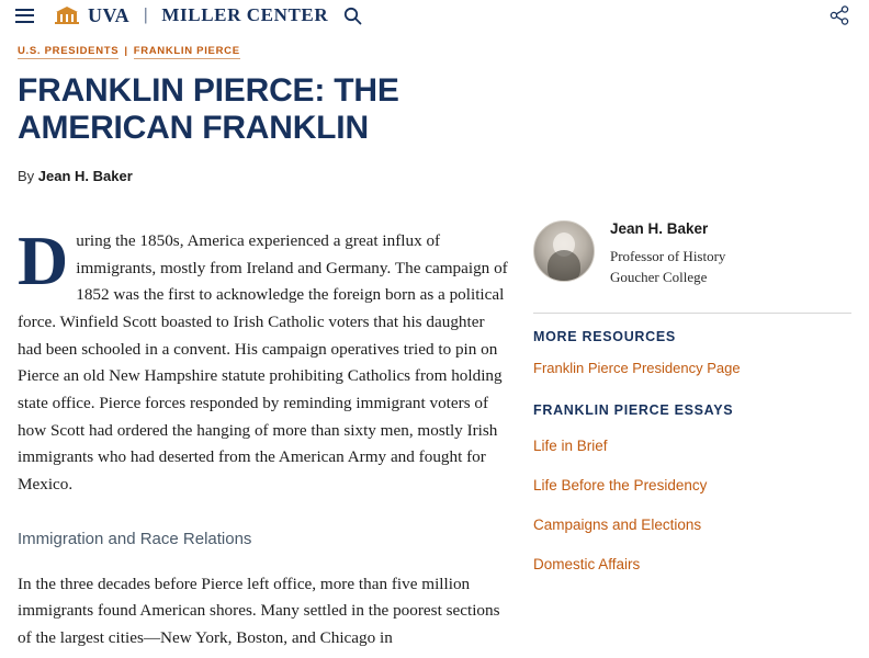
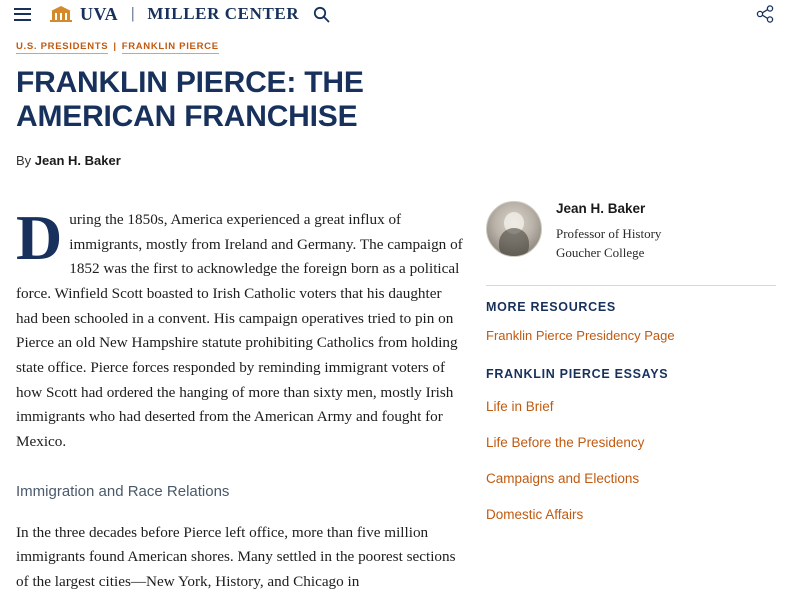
  UVA
  |
  MILLER CENTER
  U.S. PRESIDENTS | FRANKLIN PIERCE
- FRANKLIN PIERCE: THE AMERICAN FRANKLIN
+ FRANKLIN PIERCE: THE AMERICAN FRANCHISE
  By Jean H. Baker
  During the 1850s, America experienced a great influx of immigrants, mostly from Ireland and Germany. The campaign of 1852 was the first to acknowledge the foreign born as a political force. Winfield Scott boasted to Irish Catholic voters that his daughter had been schooled in a convent. His campaign operatives tried to pin on Pierce an old New Hampshire statute prohibiting Catholics from holding state office. Pierce forces responded by reminding immigrant voters of how Scott had ordered the hanging of more than sixty men, mostly Irish immigrants who had deserted from the American Army and fought for Mexico.
  Immigration and Race Relations
- In the three decades before Pierce left office, more than five million immigrants found American shores. Many settled in the poorest sections of the largest cities—New York, Boston, and Chicago in
+ In the three decades before Pierce left office, more than five million immigrants found American shores. Many settled in the poorest sections of the largest cities—New York, History, and Chicago in
  Jean H. Baker
  Professor of History
  Goucher College
  MORE RESOURCES
  Franklin Pierce Presidency Page
  FRANKLIN PIERCE ESSAYS
  Life in Brief
  Life Before the Presidency
  Campaigns and Elections
  Domestic Affairs
